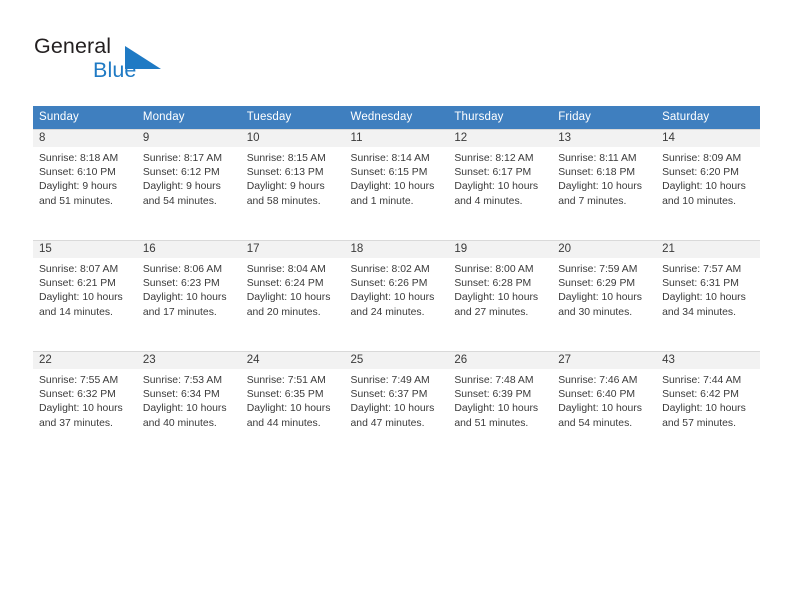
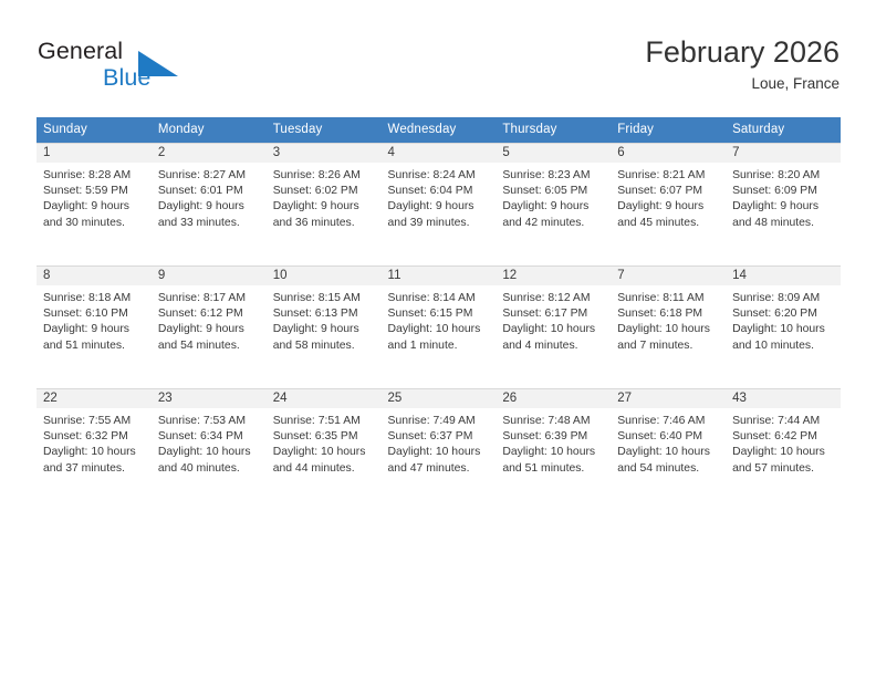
  General
  Blue
+ February 2026
+ Loue, France
  Sunday	Monday	Tuesday	Wednesday	Thursday	Friday	Saturday
+ 1 Sunrise: 8:28 AM Sunset: 5:59 PM Daylight: 9 hours and 30 minutes.	2 Sunrise: 8:27 AM Sunset: 6:01 PM Daylight: 9 hours and 33 minutes.	3 Sunrise: 8:26 AM Sunset: 6:02 PM Daylight: 9 hours and 36 minutes.	4 Sunrise: 8:24 AM Sunset: 6:04 PM Daylight: 9 hours and 39 minutes.	5 Sunrise: 8:23 AM Sunset: 6:05 PM Daylight: 9 hours and 42 minutes.	6 Sunrise: 8:21 AM Sunset: 6:07 PM Daylight: 9 hours and 45 minutes.	7 Sunrise: 8:20 AM Sunset: 6:09 PM Daylight: 9 hours and 48 minutes.
- 8 Sunrise: 8:18 AM Sunset: 6:10 PM Daylight: 9 hours and 51 minutes.	9 Sunrise: 8:17 AM Sunset: 6:12 PM Daylight: 9 hours and 54 minutes.	10 Sunrise: 8:15 AM Sunset: 6:13 PM Daylight: 9 hours and 58 minutes.	11 Sunrise: 8:14 AM Sunset: 6:15 PM Daylight: 10 hours and 1 minute.	12 Sunrise: 8:12 AM Sunset: 6:17 PM Daylight: 10 hours and 4 minutes.	13 Sunrise: 8:11 AM Sunset: 6:18 PM Daylight: 10 hours and 7 minutes.	14 Sunrise: 8:09 AM Sunset: 6:20 PM Daylight: 10 hours and 10 minutes.
+ 8 Sunrise: 8:18 AM Sunset: 6:10 PM Daylight: 9 hours and 51 minutes.	9 Sunrise: 8:17 AM Sunset: 6:12 PM Daylight: 9 hours and 54 minutes.	10 Sunrise: 8:15 AM Sunset: 6:13 PM Daylight: 9 hours and 58 minutes.	11 Sunrise: 8:14 AM Sunset: 6:15 PM Daylight: 10 hours and 1 minute.	12 Sunrise: 8:12 AM Sunset: 6:17 PM Daylight: 10 hours and 4 minutes.	7 Sunrise: 8:11 AM Sunset: 6:18 PM Daylight: 10 hours and 7 minutes.	14 Sunrise: 8:09 AM Sunset: 6:20 PM Daylight: 10 hours and 10 minutes.
- 15 Sunrise: 8:07 AM Sunset: 6:21 PM Daylight: 10 hours and 14 minutes.	16 Sunrise: 8:06 AM Sunset: 6:23 PM Daylight: 10 hours and 17 minutes.	17 Sunrise: 8:04 AM Sunset: 6:24 PM Daylight: 10 hours and 20 minutes.	18 Sunrise: 8:02 AM Sunset: 6:26 PM Daylight: 10 hours and 24 minutes.	19 Sunrise: 8:00 AM Sunset: 6:28 PM Daylight: 10 hours and 27 minutes.	20 Sunrise: 7:59 AM Sunset: 6:29 PM Daylight: 10 hours and 30 minutes.	21 Sunrise: 7:57 AM Sunset: 6:31 PM Daylight: 10 hours and 34 minutes.
  22 Sunrise: 7:55 AM Sunset: 6:32 PM Daylight: 10 hours and 37 minutes.	23 Sunrise: 7:53 AM Sunset: 6:34 PM Daylight: 10 hours and 40 minutes.	24 Sunrise: 7:51 AM Sunset: 6:35 PM Daylight: 10 hours and 44 minutes.	25 Sunrise: 7:49 AM Sunset: 6:37 PM Daylight: 10 hours and 47 minutes.	26 Sunrise: 7:48 AM Sunset: 6:39 PM Daylight: 10 hours and 51 minutes.	27 Sunrise: 7:46 AM Sunset: 6:40 PM Daylight: 10 hours and 54 minutes.	43 Sunrise: 7:44 AM Sunset: 6:42 PM Daylight: 10 hours and 57 minutes.
